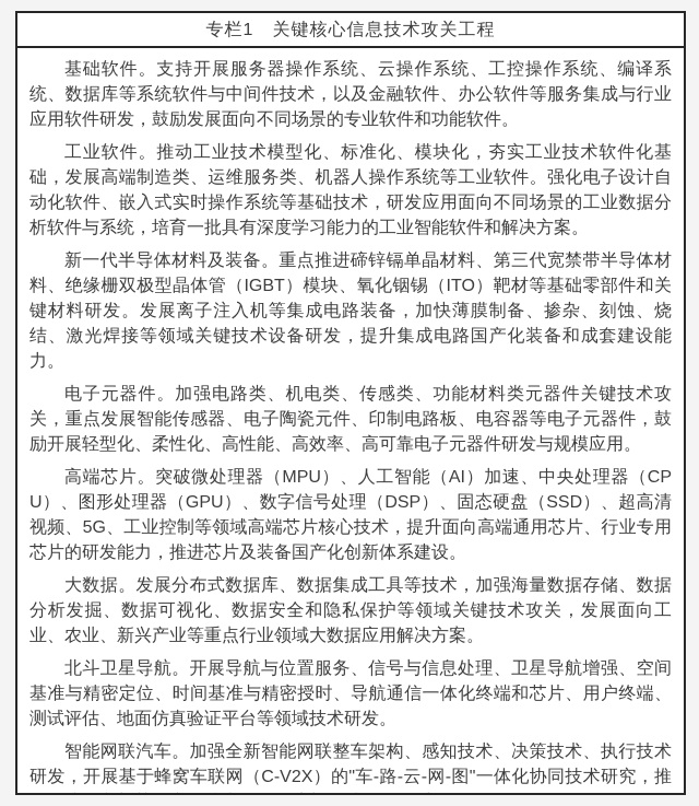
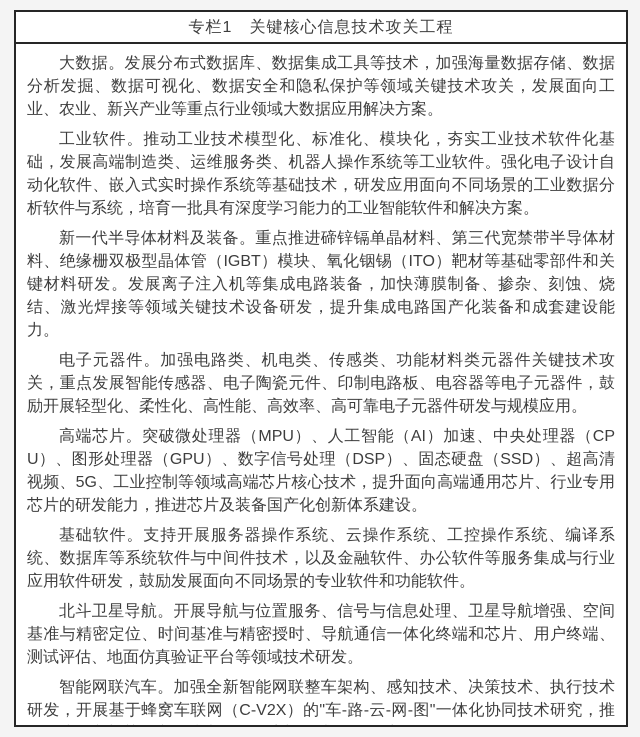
  专栏1 关键核心信息技术攻关工程
- 基础软件。支持开展服务器操作系统、云操作系统、工控操作系统、编译系统、数据库等系统软件与中间件技术，以及金融软件、办公软件等服务集成与行业应用软件研发，鼓励发展面向不同场景的专业软件和功能软件。
+ 大数据。发展分布式数据库、数据集成工具等技术，加强海量数据存储、数据分析发掘、数据可视化、数据安全和隐私保护等领域关键技术攻关，发展面向工业、农业、新兴产业等重点行业领域大数据应用解决方案。
  工业软件。推动工业技术模型化、标准化、模块化，夯实工业技术软件化基础，发展高端制造类、运维服务类、机器人操作系统等工业软件。强化电子设计自动化软件、嵌入式实时操作系统等基础技术，研发应用面向不同场景的工业数据分析软件与系统，培育一批具有深度学习能力的工业智能软件和解决方案。
  新一代半导体材料及装备。重点推进碲锌镉单晶材料、第三代宽禁带半导体材料、绝缘栅双极型晶体管（IGBT）模块、氧化铟锡（ITO）靶材等基础零部件和关键材料研发。发展离子注入机等集成电路装备，加快薄膜制备、掺杂、刻蚀、烧结、激光焊接等领域关键技术设备研发，提升集成电路国产化装备和成套建设能力。
  电子元器件。加强电路类、机电类、传感类、功能材料类元器件关键技术攻关，重点发展智能传感器、电子陶瓷元件、印制电路板、电容器等电子元器件，鼓励开展轻型化、柔性化、高性能、高效率、高可靠电子元器件研发与规模应用。
  高端芯片。突破微处理器（MPU）、人工智能（AI）加速、中央处理器（CPU）、图形处理器（GPU）、数字信号处理（DSP）、固态硬盘（SSD）、超高清视频、5G、工业控制等领域高端芯片核心技术，提升面向高端通用芯片、行业专用芯片的研发能力，推进芯片及装备国产化创新体系建设。
- 大数据。发展分布式数据库、数据集成工具等技术，加强海量数据存储、数据分析发掘、数据可视化、数据安全和隐私保护等领域关键技术攻关，发展面向工业、农业、新兴产业等重点行业领域大数据应用解决方案。
+ 基础软件。支持开展服务器操作系统、云操作系统、工控操作系统、编译系统、数据库等系统软件与中间件技术，以及金融软件、办公软件等服务集成与行业应用软件研发，鼓励发展面向不同场景的专业软件和功能软件。
  北斗卫星导航。开展导航与位置服务、信号与信息处理、卫星导航增强、空间基准与精密定位、时间基准与精密授时、导航通信一体化终端和芯片、用户终端、测试评估、地面仿真验证平台等领域技术研发。
  智能网联汽车。加强全新智能网联整车架构、感知技术、决策技术、执行技术研发，开展基于蜂窝车联网（C-V2X）的"车-路-云-网-图"一体化协同技术研究，推
